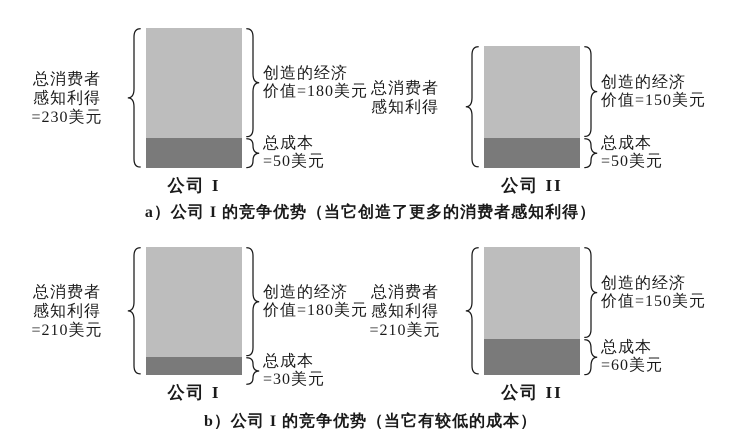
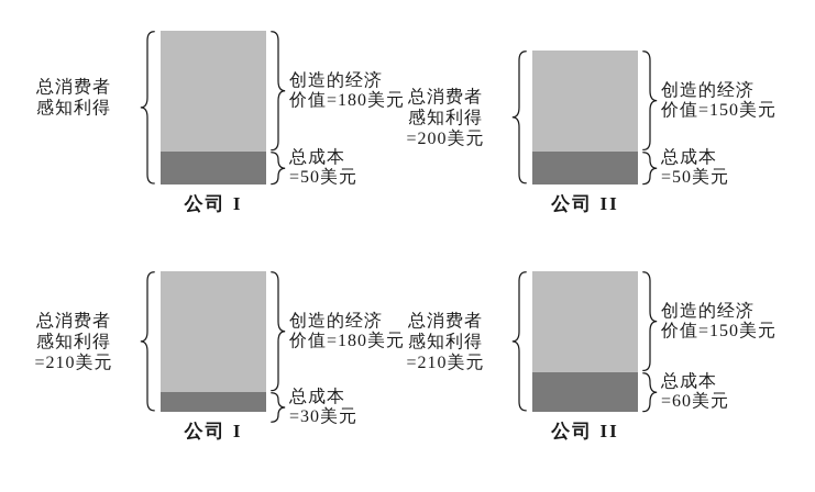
  总消费者
  感知利得
- =230美元
  创造的经济
  价值=180美元
  总成本
  =50美元
  公司 I
  总消费者
  感知利得
+ =200美元
  创造的经济
  价值=150美元
  总成本
  =50美元
  公司 II
  总消费者
  感知利得
  =210美元
  创造的经济
  价值=180美元
  总成本
  =30美元
  公司 I
  总消费者
  感知利得
  =210美元
  创造的经济
  价值=150美元
  总成本
  =60美元
  公司 II
- a）公司 I 的竞争优势（当它创造了更多的消费者感知利得）
- b）公司 I 的竞争优势（当它有较低的成本）
